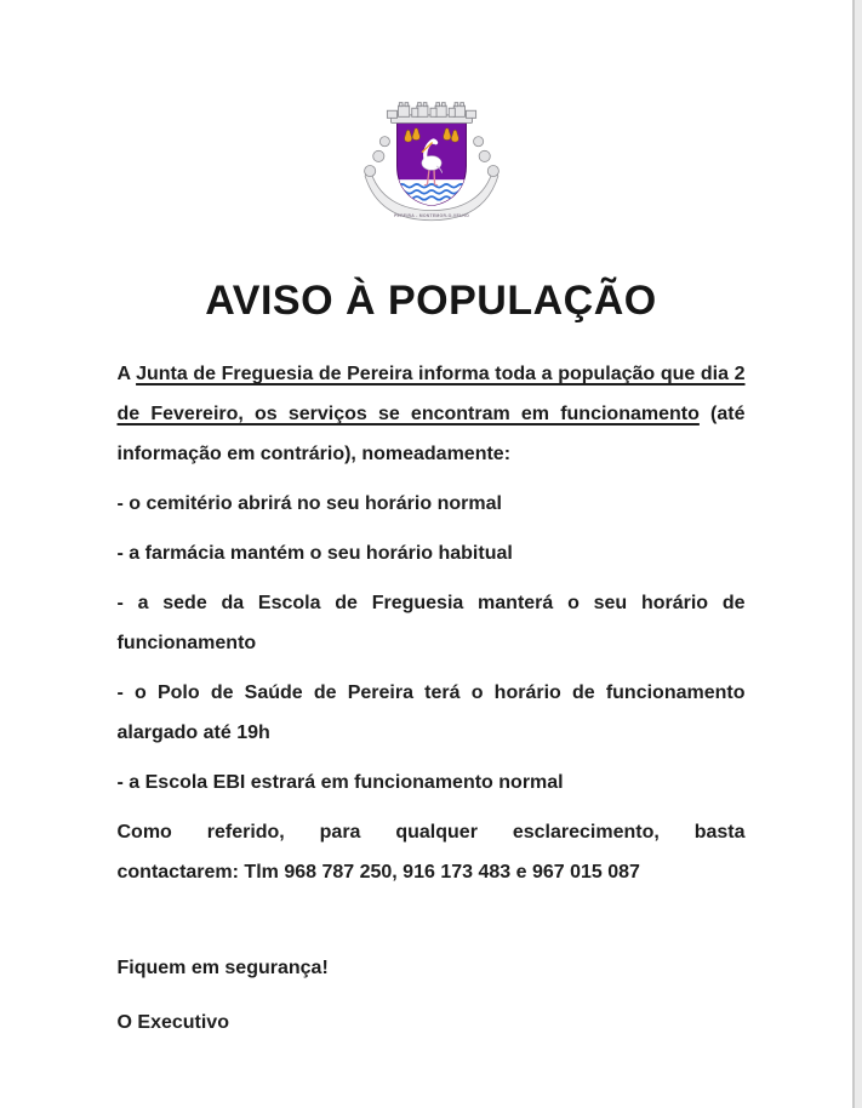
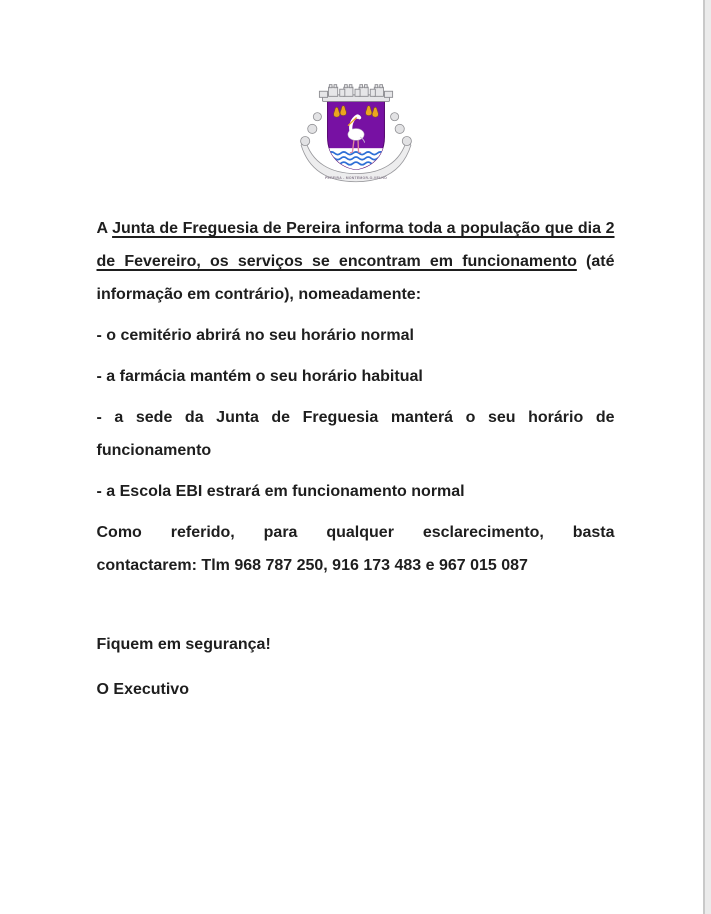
- AVISO À POPULAÇÃO
  A Junta de Freguesia de Pereira informa toda a população que dia 2 de Fevereiro, os serviços se encontram em funcionamento (até informação em contrário), nomeadamente:
  - o cemitério abrirá no seu horário normal
  - a farmácia mantém o seu horário habitual
- - a sede da Escola de Freguesia manterá o seu horário de funcionamento
+ - a sede da Junta de Freguesia manterá o seu horário de funcionamento
- - o Polo de Saúde de Pereira terá o horário de funcionamento alargado até 19h
  - a Escola EBI estrará em funcionamento normal
  Como referido, para qualquer esclarecimento, basta
  contactarem: Tlm 968 787 250, 916 173 483 e 967 015 087
  Fiquem em segurança!
  O Executivo
